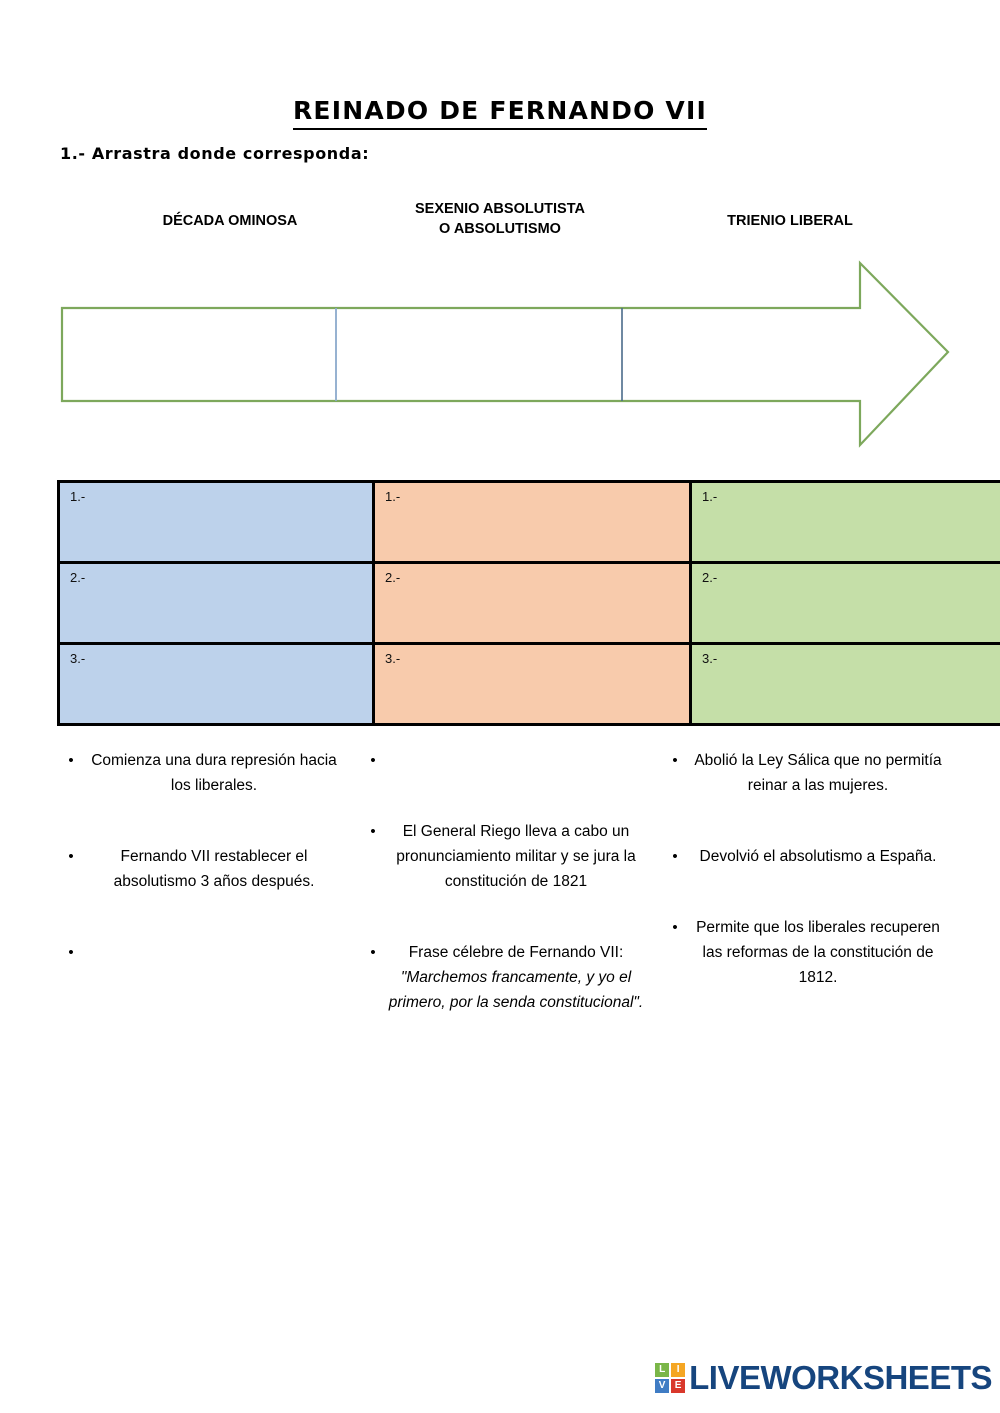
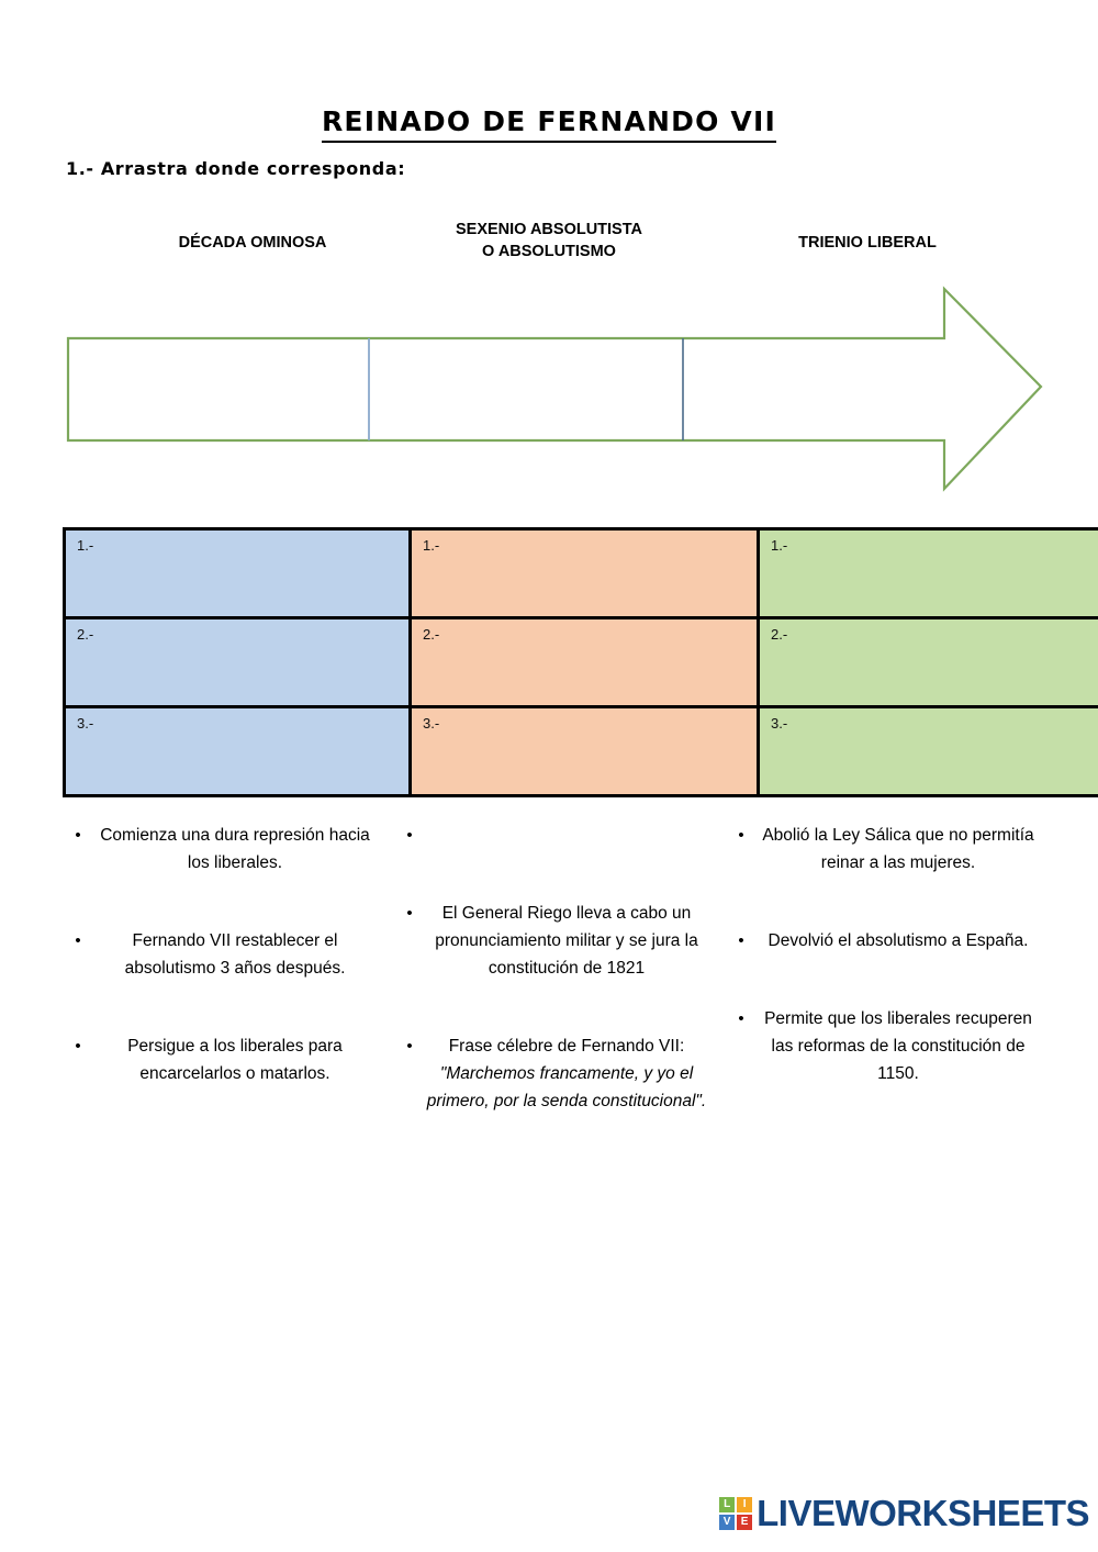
  REINADO DE FERNANDO VII
  1.- Arrastra donde corresponda:
  DÉCADA OMINOSA
  SEXENIO ABSOLUTISTA
  O ABSOLUTISMO
  TRIENIO LIBERAL
  1.-	1.-	1.-
  2.-	2.-	2.-
  3.-	3.-	3.-
  •
  Comienza una dura represión hacia los liberales.
  •
  Fernando VII restablecer el absolutismo 3 años después.
  •
+ Persigue a los liberales para encarcelarlos o matarlos.
  •
  •
  El General Riego lleva a cabo un pronunciamiento militar y se jura la constitución de 1821
  •
  Frase célebre de Fernando VII:
  "Marchemos francamente, y yo el primero, por la senda constitucional".
  •
  Abolió la Ley Sálica que no permitía reinar a las mujeres.
  •
  Devolvió el absolutismo a España.
  •
- Permite que los liberales recuperen las reformas de la constitución de 1812.
+ Permite que los liberales recuperen las reformas de la constitución de 1150.
  L
  I
  V
  E
  LIVEWORKSHEETS
